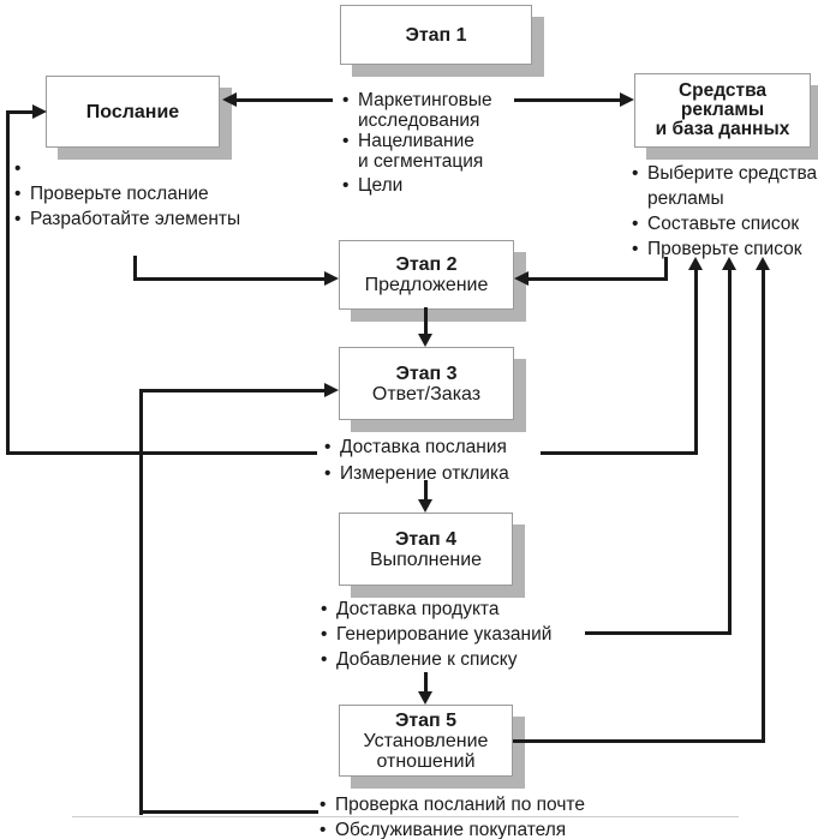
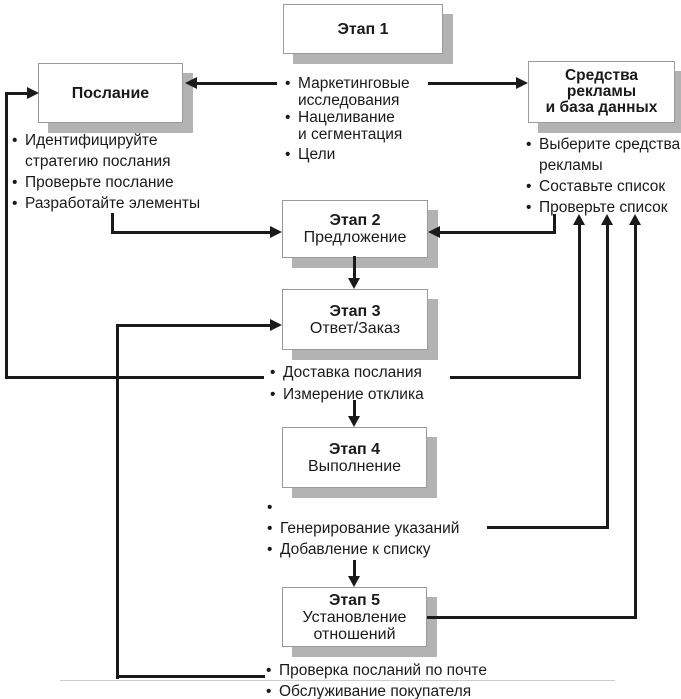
  Этап 1
  Послание
  Средства
  рекламы
  и база данных
  Этап 2
  Предложение
  Этап 3
  Ответ/Заказ
  Этап 4
  Выполнение
  Этап 5
  Установление
  отношений
  •
+ Идентифицируйте
+ стратегию послания
  •
  Проверьте послание
  •
  Разработайте элементы
  •
  Маркетинговые
  исследования
  •
  Нацеливание
  и сегментация
  •
  Цели
  •
  Выберите средства
  рекламы
  •
  Составьте список
  •
  Проверьте список
  •
  Доставка послания
  •
  Измерение отклика
  •
- Доставка продукта
  •
  Генерирование указаний
  •
  Добавление к списку
  •
  Проверка посланий по почте
  •
  Обслуживание покупателя
